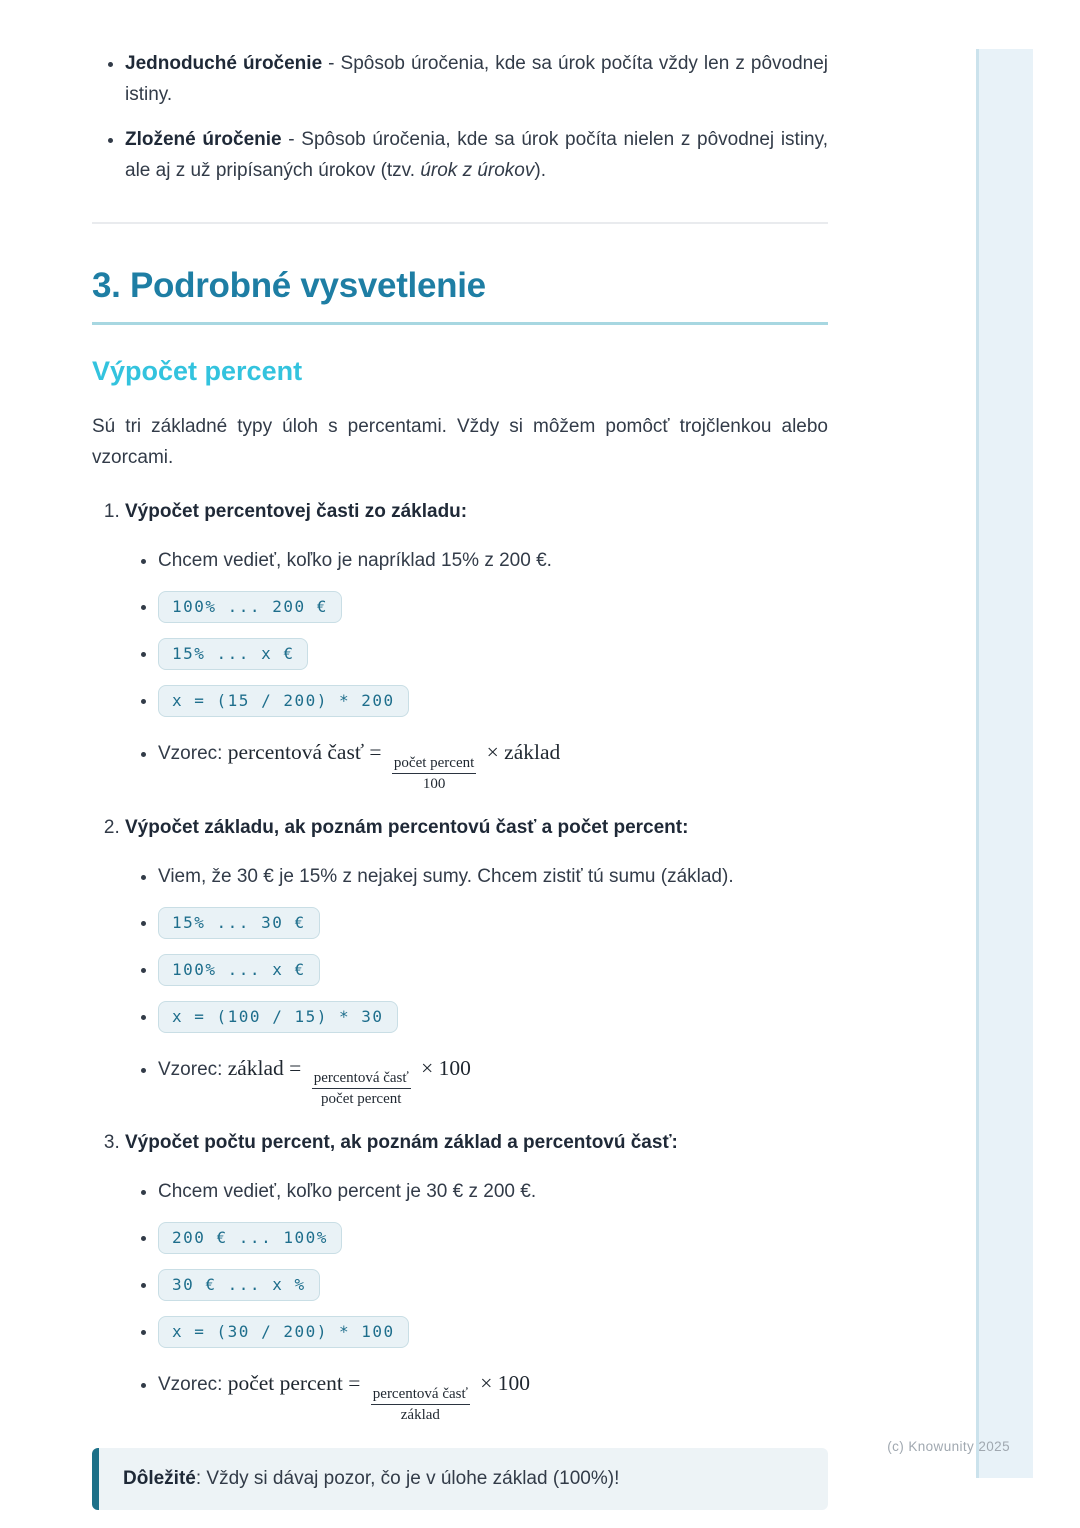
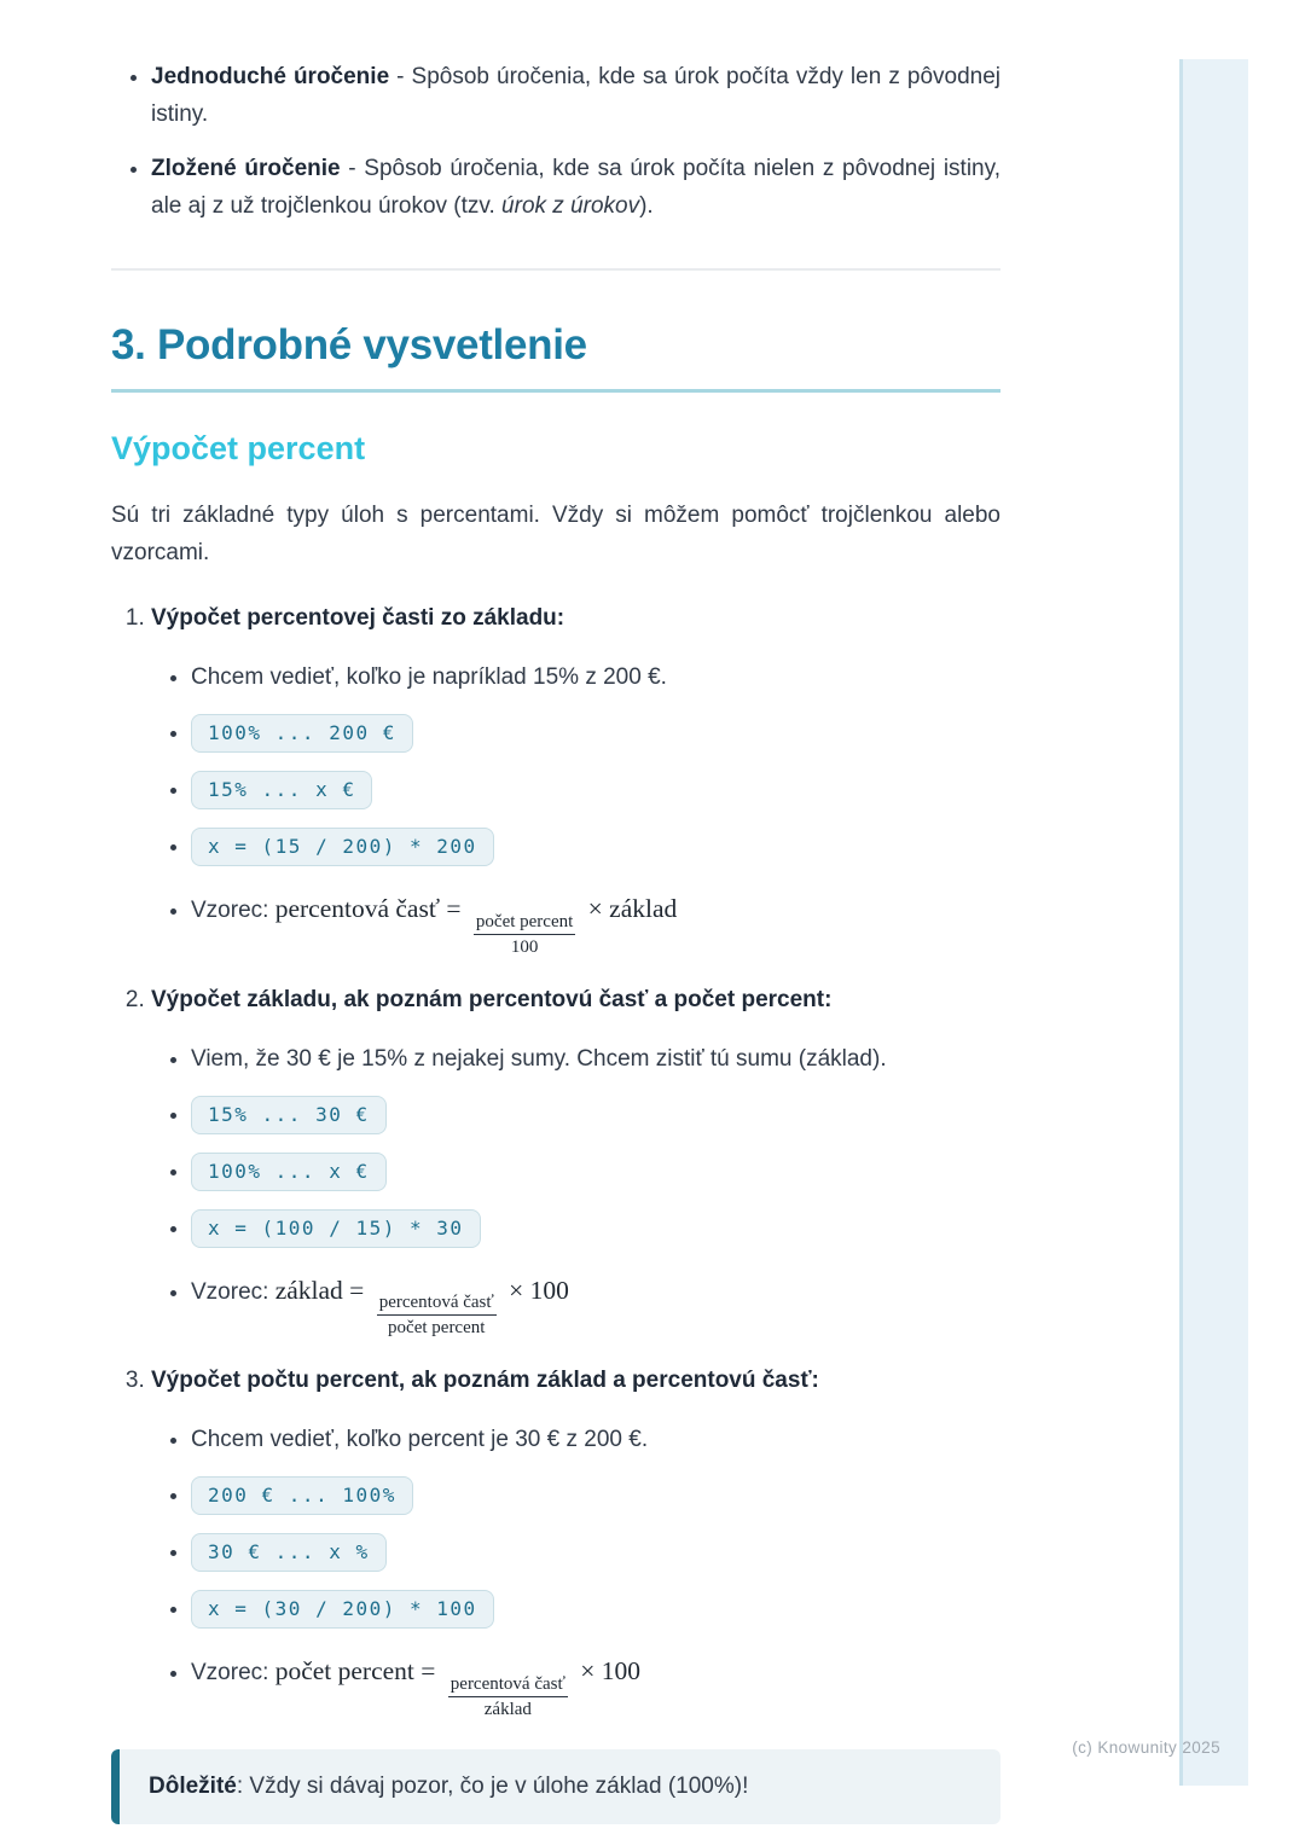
  Jednoduché úročenie - Spôsob úročenia, kde sa úrok počíta vždy len z pôvodnej istiny.
- Zložené úročenie - Spôsob úročenia, kde sa úrok počíta nielen z pôvodnej istiny, ale aj z už pripísaných úrokov (tzv. úrok z úrokov).
+ Zložené úročenie - Spôsob úročenia, kde sa úrok počíta nielen z pôvodnej istiny, ale aj z už trojčlenkou úrokov (tzv. úrok z úrokov).
  3. Podrobné vysvetlenie
  Výpočet percent
  Sú tri základné typy úloh s percentami. Vždy si môžem pomôcť trojčlenkou alebo vzorcami.
  Výpočet percentovej časti zo základu:
  Chcem vedieť, koľko je napríklad 15% z 200 €.
  100% ... 200 €
  15% ... x €
  x = (15 / 200) * 200
  Vzorec: percentová časť =
  počet percent
  100
  × základ
  Výpočet základu, ak poznám percentovú časť a počet percent:
  Viem, že 30 € je 15% z nejakej sumy. Chcem zistiť tú sumu (základ).
  15% ... 30 €
  100% ... x €
  x = (100 / 15) * 30
  Vzorec: základ =
  percentová časť
  počet percent
  × 100
  Výpočet počtu percent, ak poznám základ a percentovú časť:
  Chcem vedieť, koľko percent je 30 € z 200 €.
  200 € ... 100%
  30 € ... x %
  x = (30 / 200) * 100
  Vzorec: počet percent =
  percentová časť
  základ
  × 100
  Dôležité: Vždy si dávaj pozor, čo je v úlohe základ (100%)!
  (c) Knowunity 2025
